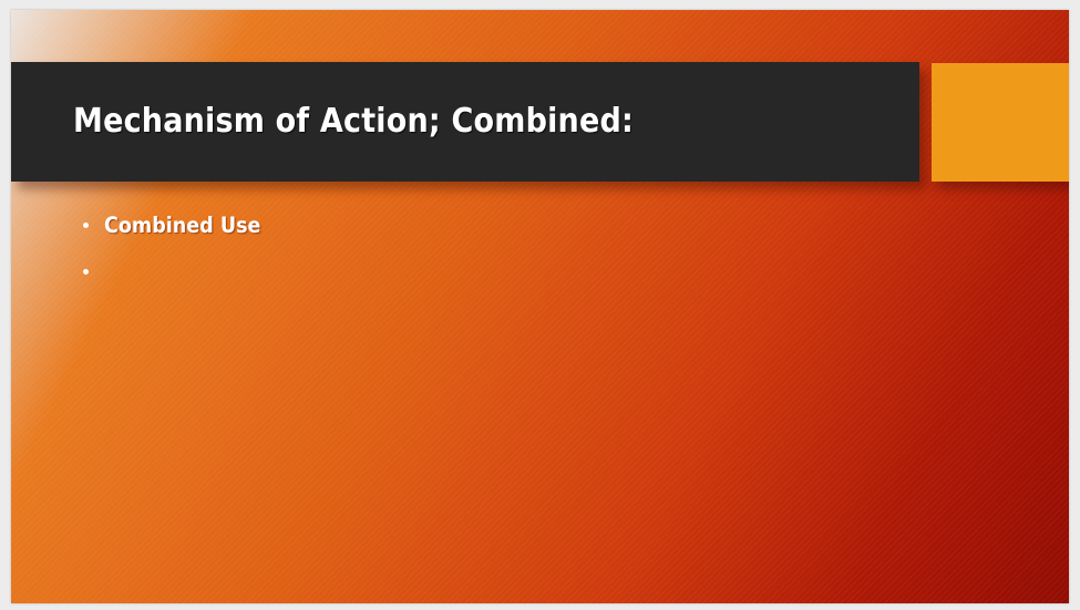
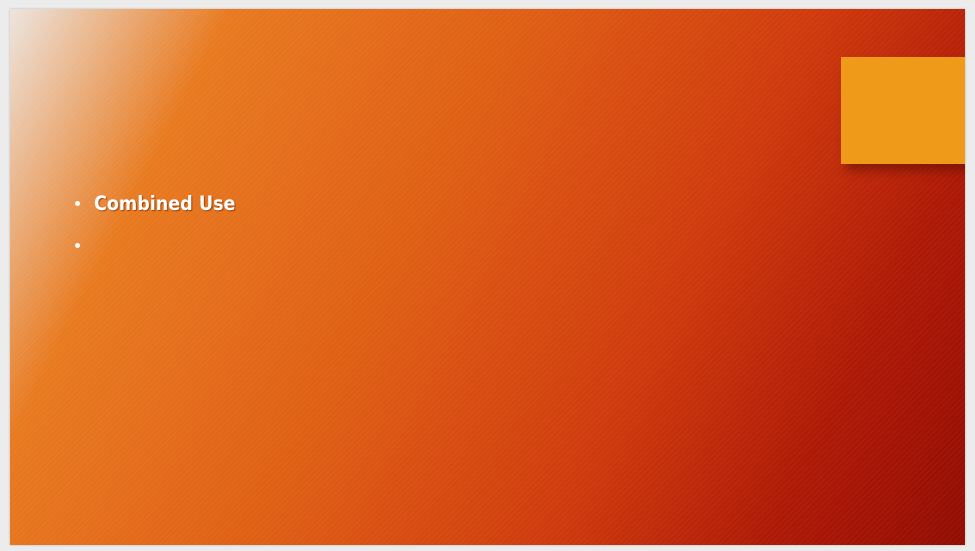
- Mechanism of Action; Combined:
  Combined Use
